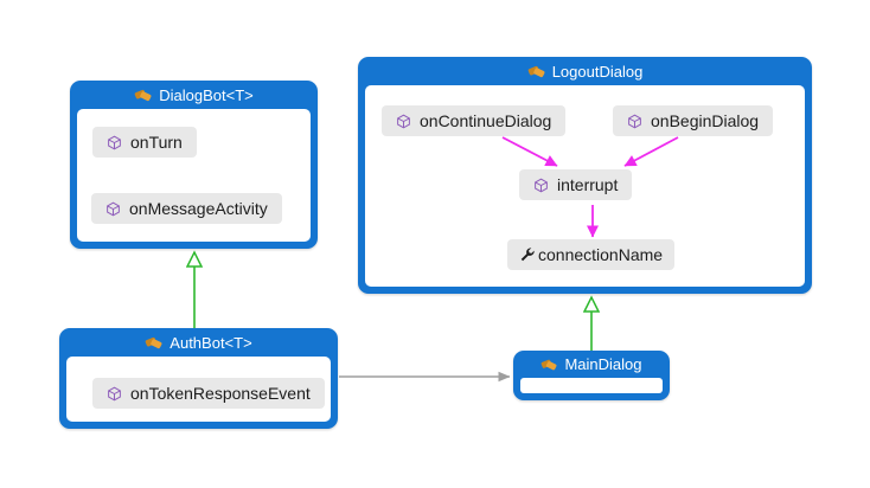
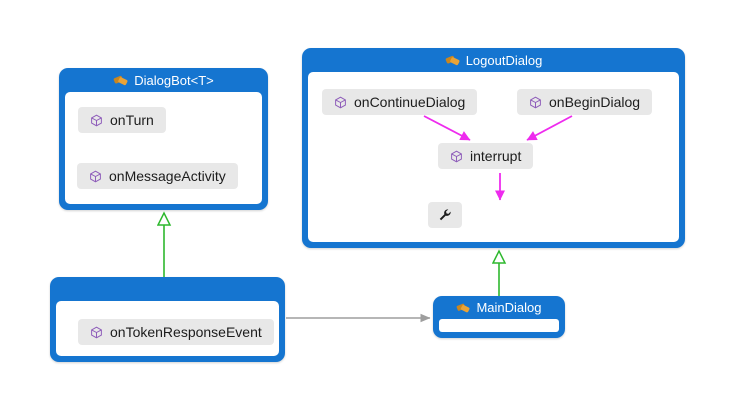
  DialogBot<T>
  onTurn
  onMessageActivity
  LogoutDialog
  onContinueDialog
  onBeginDialog
  interrupt
- connectionName
- AuthBot<T>
  onTokenResponseEvent
  MainDialog
